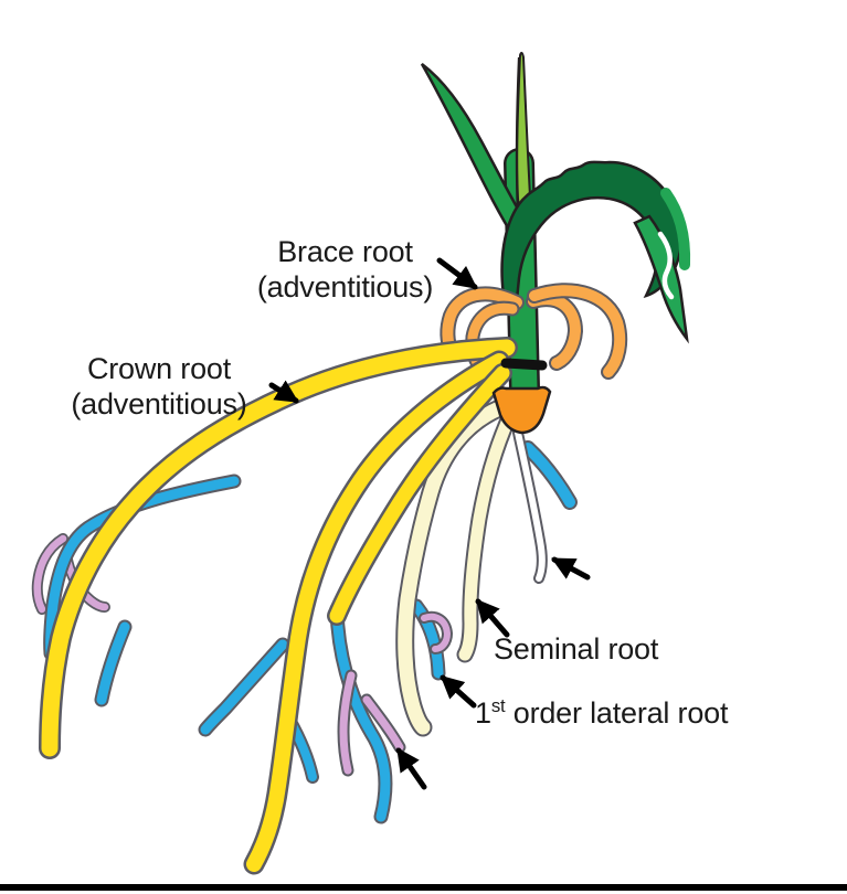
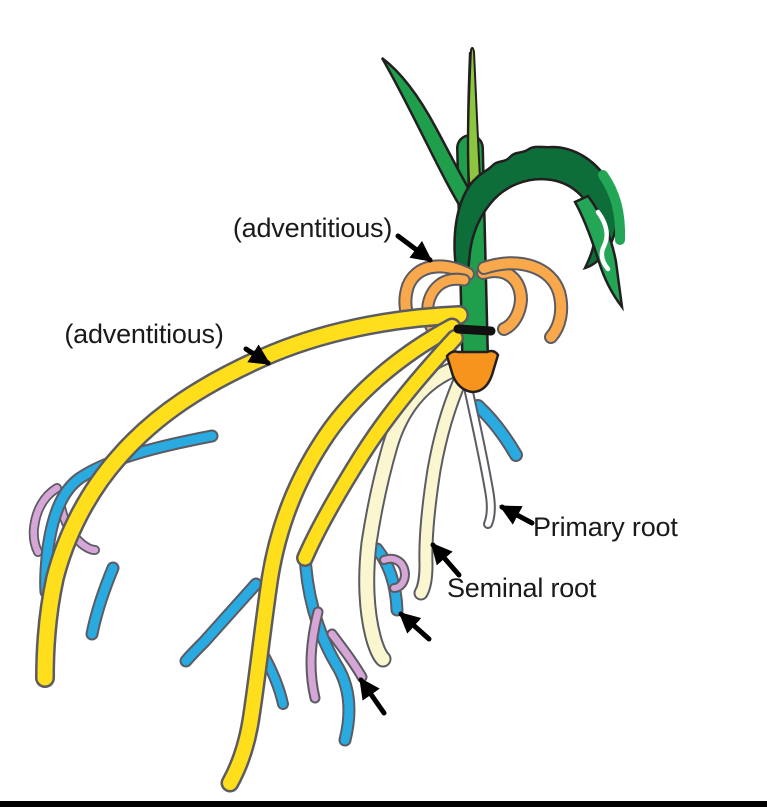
- Brace root
  (adventitious)
- Crown root
  (adventitious)
+ Primary root
  Seminal root
- 1st order lateral root
